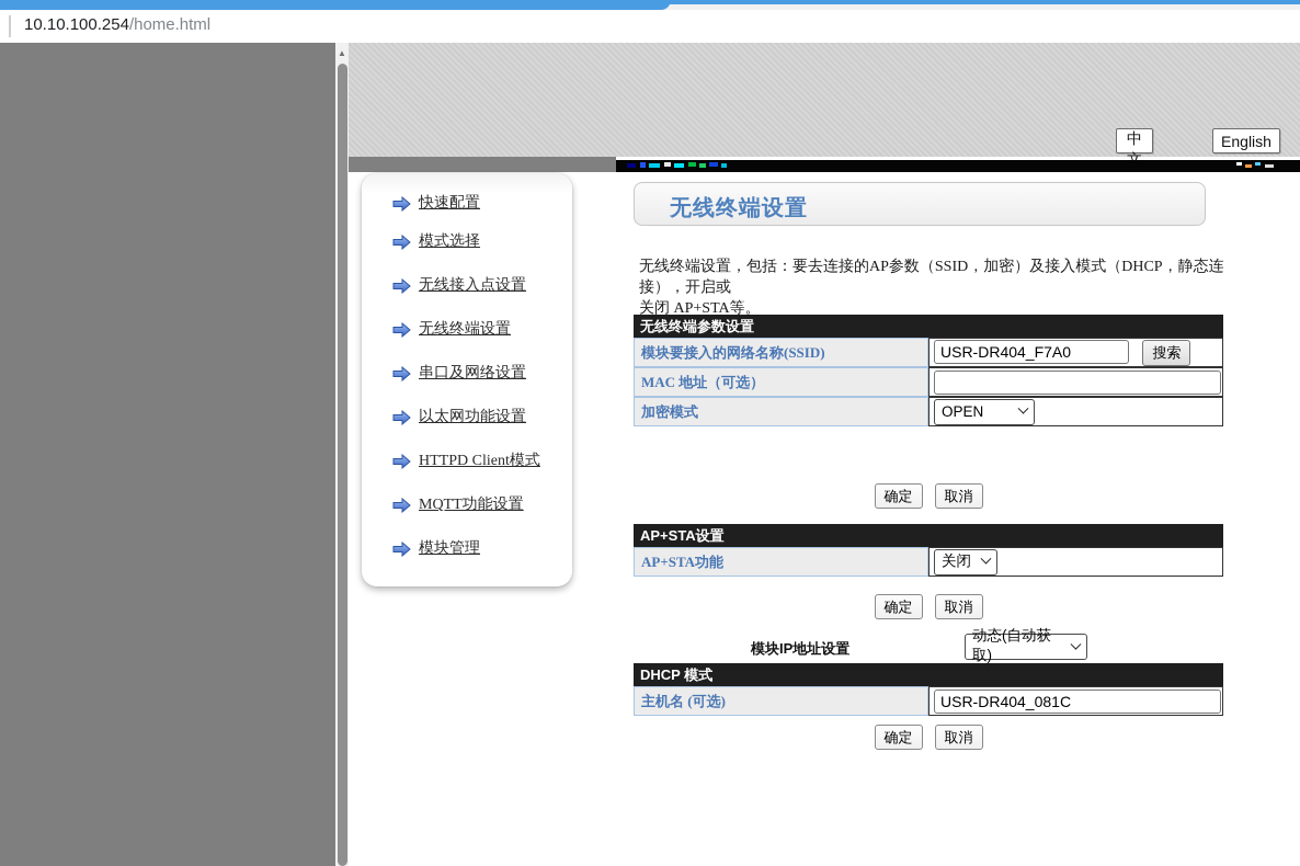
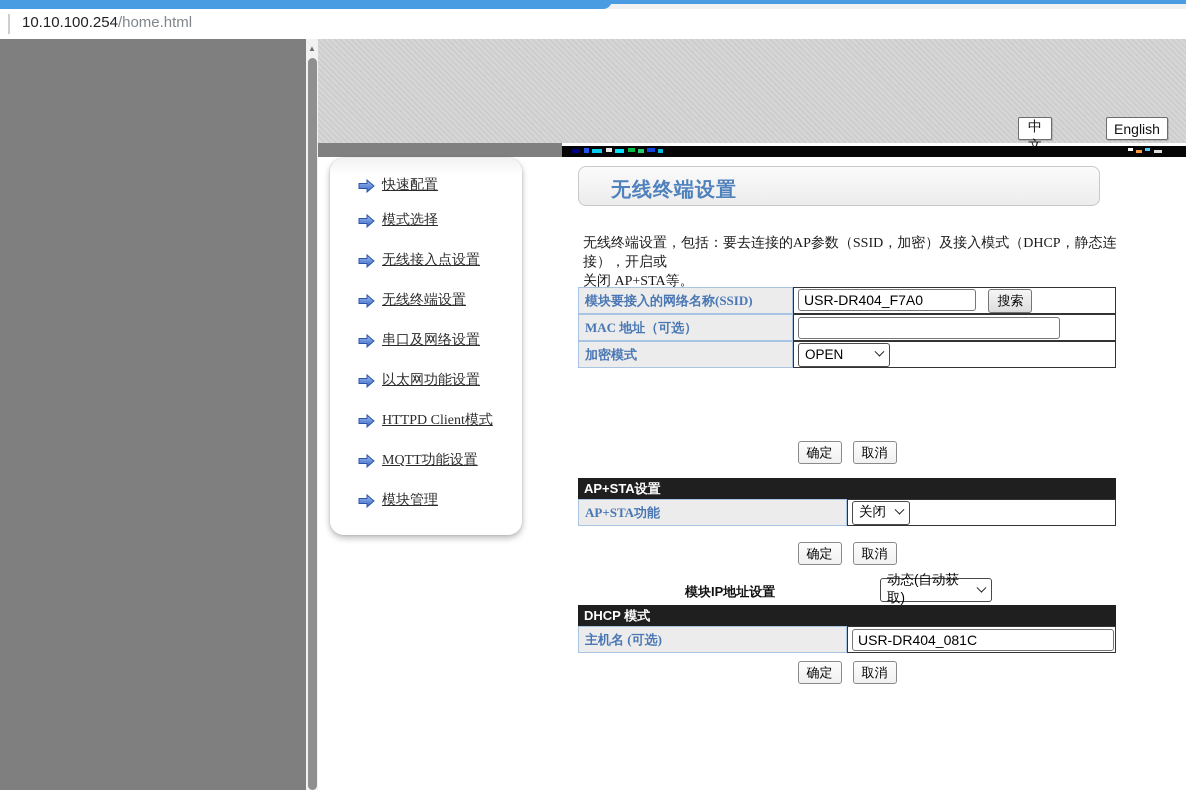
  10.10.100.254/home.html
  ▲
  中文
  English
  快速配置
  模式选择
  无线接入点设置
  无线终端设置
  串口及网络设置
  以太网功能设置
  HTTPD Client模式
  MQTT功能设置
  模块管理
  无线终端设置
  无线终端设置，包括：要去连接的AP参数（SSID，加密）及接入模式（DHCP，静态连接），开启或
  关闭 AP+STA等。
- 无线终端参数设置
  模块要接入的网络名称(SSID)	USR-DR404_F7A0 搜索
  MAC 地址（可选）
  加密模式	OPEN
  确定
  取消
  AP+STA设置
  AP+STA功能	关闭
  确定
  取消
  模块IP地址设置
  动态(自动获取)
  DHCP 模式
  主机名 (可选)	USR-DR404_081C
  确定
  取消
